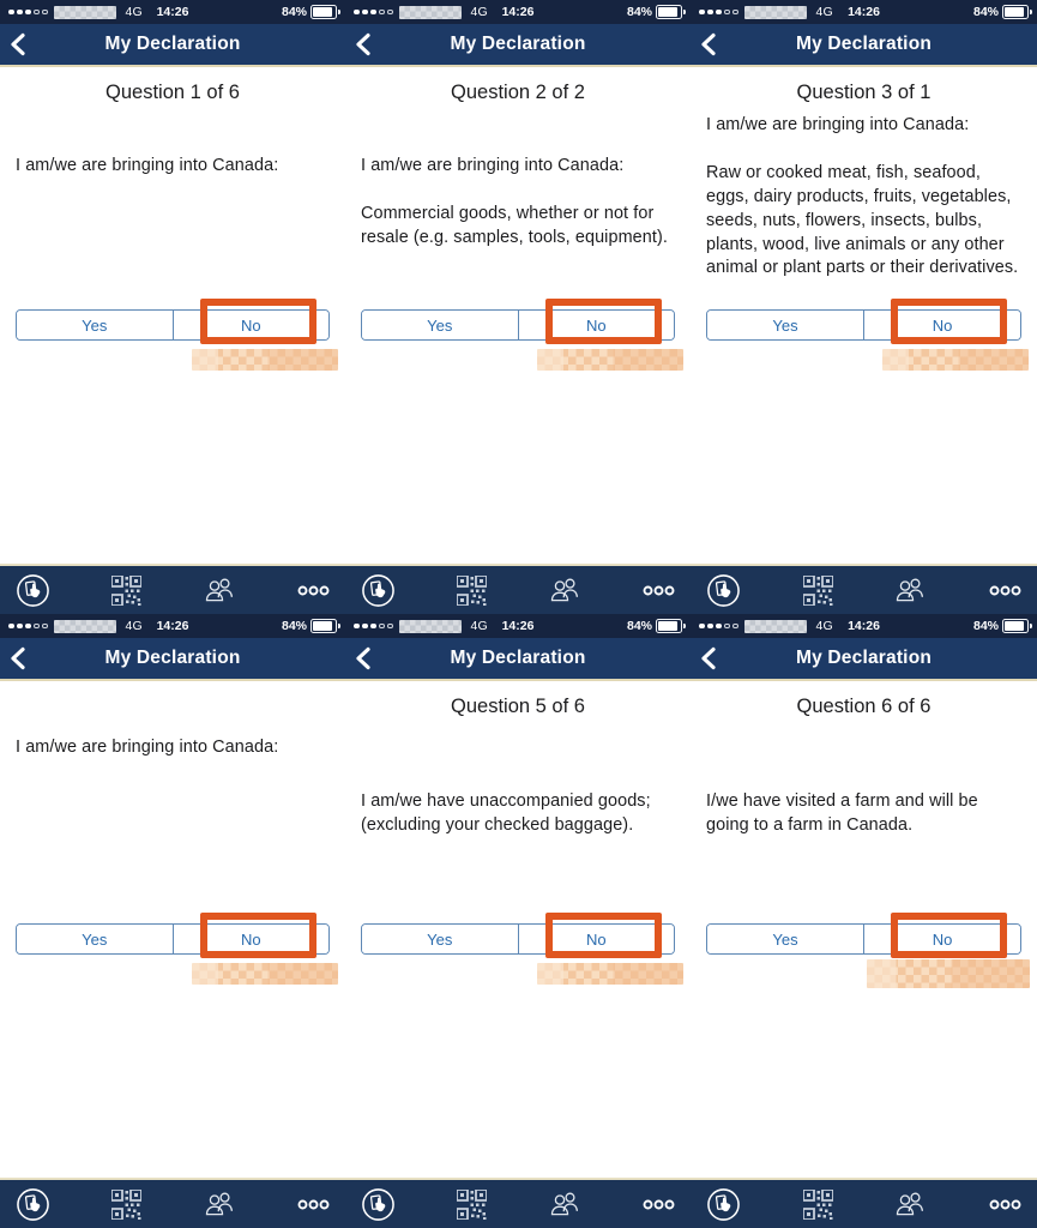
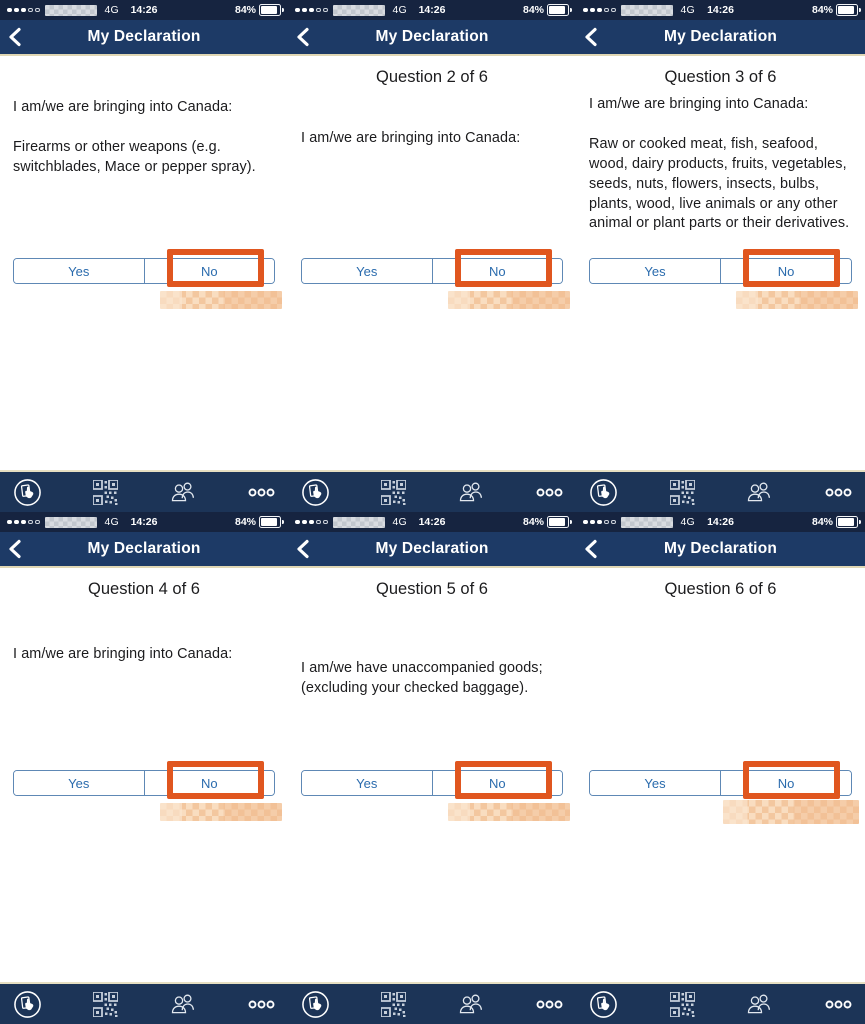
  4G
  14:26
  84%
  My Declaration
- Question 1 of 6
  I am/we are bringing into Canada:
+ Firearms or other weapons (e.g. switchblades, Mace or pepper spray).
  Yes
  No
  4G
  14:26
  84%
  My Declaration
- Question 2 of 2
+ Question 2 of 6
  I am/we are bringing into Canada:
- Commercial goods, whether or not for resale (e.g. samples, tools, equipment).
  Yes
  No
  4G
  14:26
  84%
  My Declaration
- Question 3 of 1
+ Question 3 of 6
  I am/we are bringing into Canada:
- Raw or cooked meat, fish, seafood, eggs, dairy products, fruits, vegetables, seeds, nuts, flowers, insects, bulbs, plants, wood, live animals or any other animal or plant parts or their derivatives.
+ Raw or cooked meat, fish, seafood, wood, dairy products, fruits, vegetables, seeds, nuts, flowers, insects, bulbs, plants, wood, live animals or any other animal or plant parts or their derivatives.
  Yes
  No
  4G
  14:26
  84%
  My Declaration
+ Question 4 of 6
  I am/we are bringing into Canada:
  Yes
  No
  4G
  14:26
  84%
  My Declaration
  Question 5 of 6
  I am/we have unaccompanied goods; (excluding your checked baggage).
  Yes
  No
  4G
  14:26
  84%
  My Declaration
  Question 6 of 6
- I/we have visited a farm and will be going to a farm in Canada.
  Yes
  No
